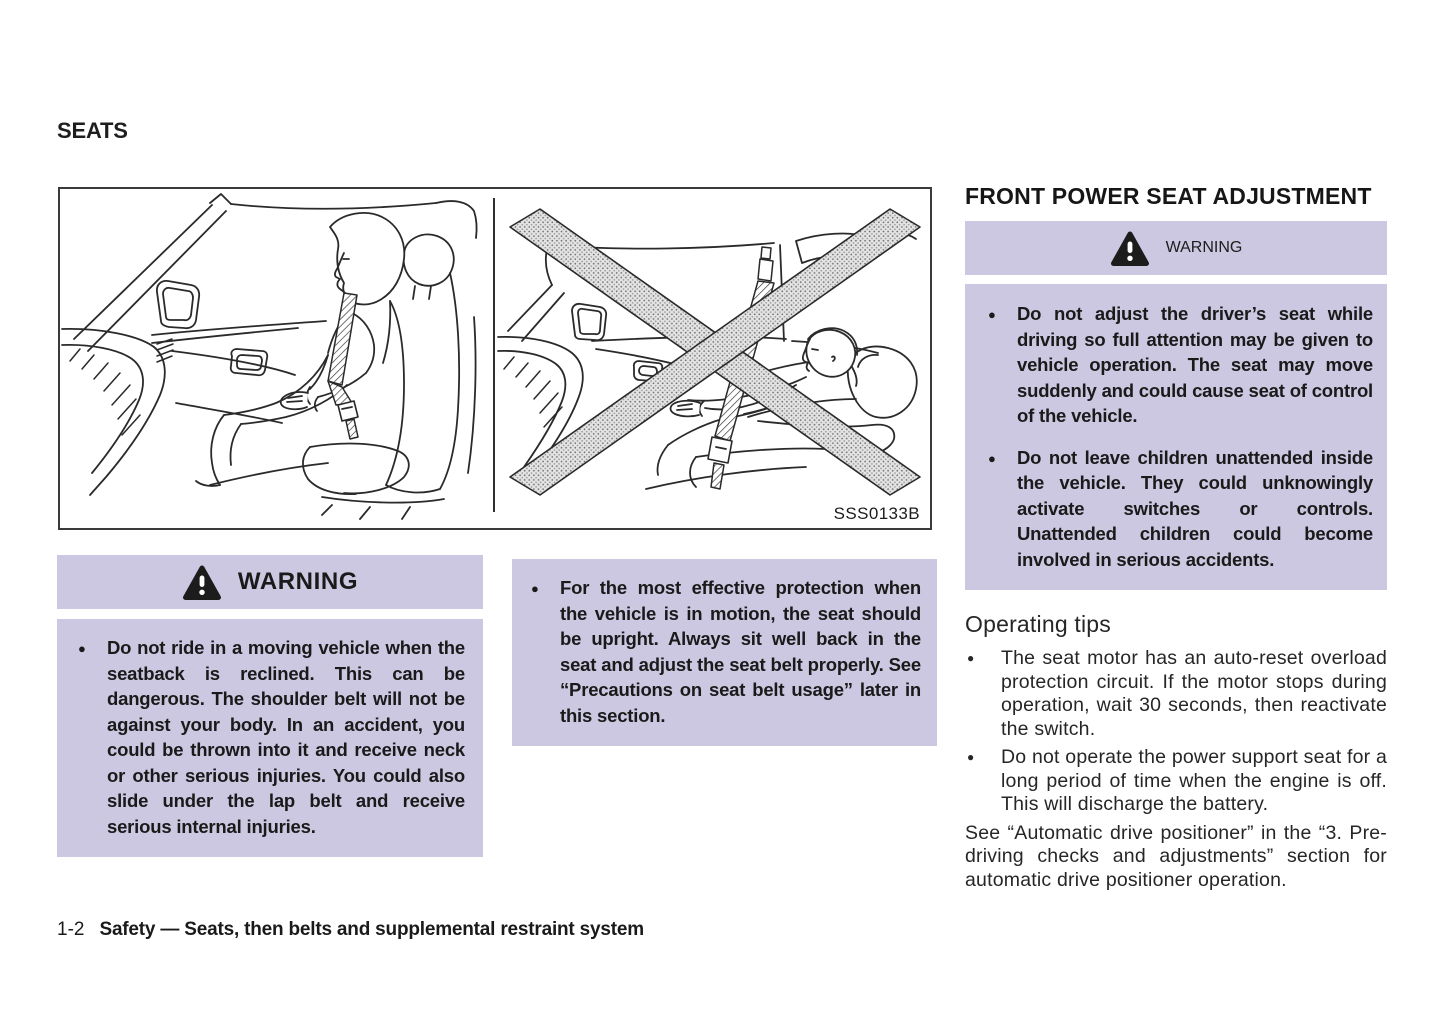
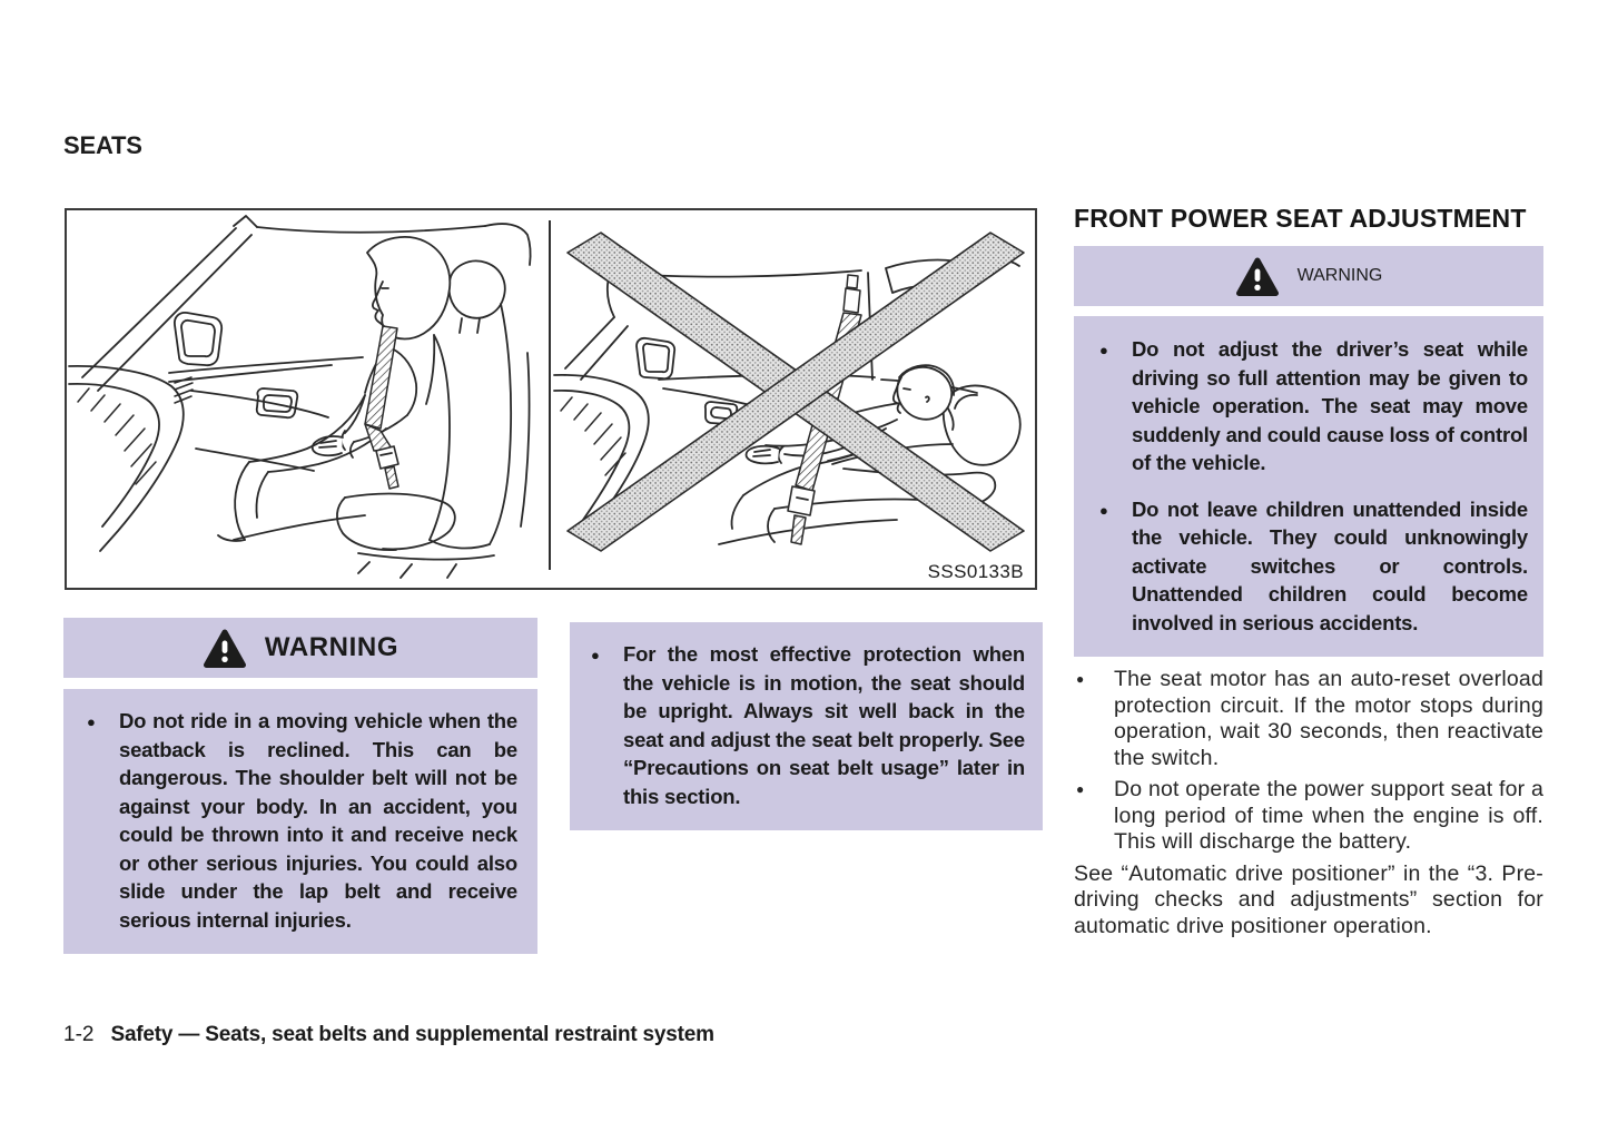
  SEATS
  SSS0133B
  WARNING
  Do not ride in a moving vehicle when the seatback is reclined. This can be dangerous. The shoulder belt will not be against your body. In an accident, you could be thrown into it and receive neck or other serious injuries. You could also slide under the lap belt and receive serious internal injuries.
  For the most effective protection when the vehicle is in motion, the seat should be upright. Always sit well back in the seat and adjust the seat belt properly. See “Precautions on seat belt usage” later in this section.
  FRONT POWER SEAT ADJUSTMENT
  WARNING
- Do not adjust the driver’s seat while driving so full attention may be given to vehicle operation. The seat may move suddenly and could cause seat of control of the vehicle.
+ Do not adjust the driver’s seat while driving so full attention may be given to vehicle operation. The seat may move suddenly and could cause loss of control of the vehicle.
  Do not leave children unattended inside the vehicle. They could unknowingly activate switches or controls. Unattended children could become involved in serious accidents.
- Operating tips
  The seat motor has an auto-reset overload protection circuit. If the motor stops during operation, wait 30 seconds, then reactivate the switch.
  Do not operate the power support seat for a long period of time when the engine is off. This will discharge the battery.
  See “Automatic drive positioner” in the “3. Pre-driving checks and adjustments” section for automatic drive positioner operation.
- 1-2 Safety — Seats, then belts and supplemental restraint system
+ 1-2 Safety — Seats, seat belts and supplemental restraint system
